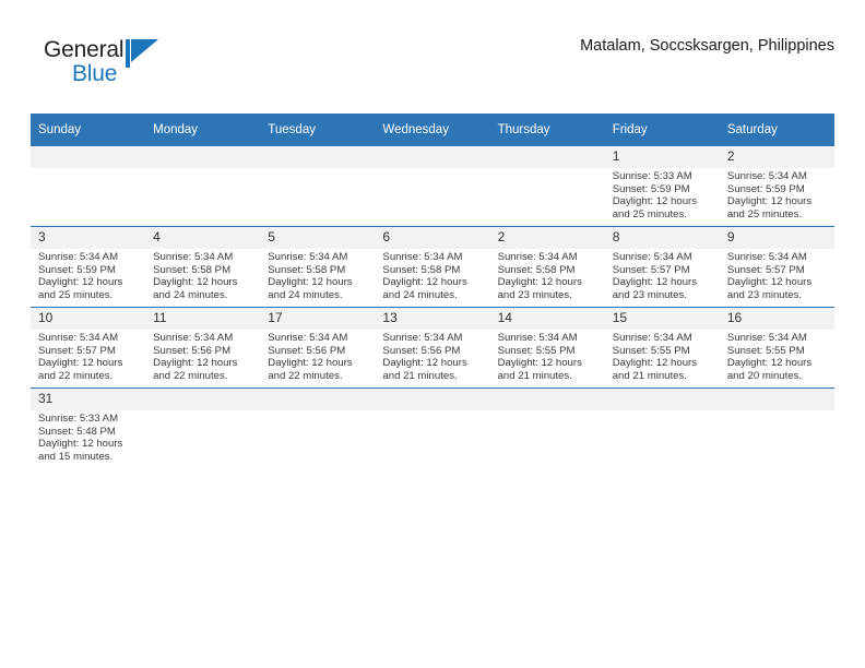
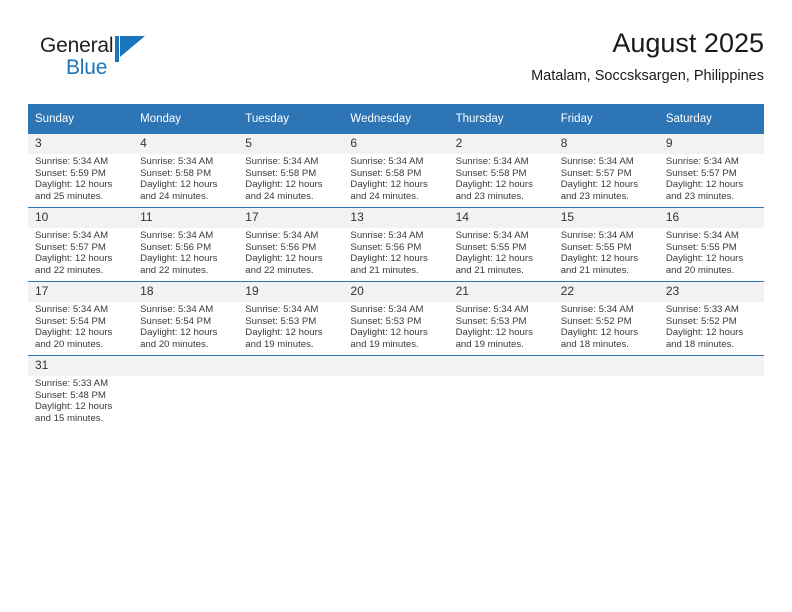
  General
  Blue
+ August 2025
  Matalam, Soccsksargen, Philippines
  Sunday	Monday	Tuesday	Wednesday	Thursday	Friday	Saturday
- 					1Sunrise: 5:33 AMSunset: 5:59 PMDaylight: 12 hours and 25 minutes.	2Sunrise: 5:34 AMSunset: 5:59 PMDaylight: 12 hours and 25 minutes.
  3Sunrise: 5:34 AMSunset: 5:59 PMDaylight: 12 hours and 25 minutes.	4Sunrise: 5:34 AMSunset: 5:58 PMDaylight: 12 hours and 24 minutes.	5Sunrise: 5:34 AMSunset: 5:58 PMDaylight: 12 hours and 24 minutes.	6Sunrise: 5:34 AMSunset: 5:58 PMDaylight: 12 hours and 24 minutes.	2Sunrise: 5:34 AMSunset: 5:58 PMDaylight: 12 hours and 23 minutes.	8Sunrise: 5:34 AMSunset: 5:57 PMDaylight: 12 hours and 23 minutes.	9Sunrise: 5:34 AMSunset: 5:57 PMDaylight: 12 hours and 23 minutes.
  10Sunrise: 5:34 AMSunset: 5:57 PMDaylight: 12 hours and 22 minutes.	11Sunrise: 5:34 AMSunset: 5:56 PMDaylight: 12 hours and 22 minutes.	17Sunrise: 5:34 AMSunset: 5:56 PMDaylight: 12 hours and 22 minutes.	13Sunrise: 5:34 AMSunset: 5:56 PMDaylight: 12 hours and 21 minutes.	14Sunrise: 5:34 AMSunset: 5:55 PMDaylight: 12 hours and 21 minutes.	15Sunrise: 5:34 AMSunset: 5:55 PMDaylight: 12 hours and 21 minutes.	16Sunrise: 5:34 AMSunset: 5:55 PMDaylight: 12 hours and 20 minutes.
+ 17Sunrise: 5:34 AMSunset: 5:54 PMDaylight: 12 hours and 20 minutes.	18Sunrise: 5:34 AMSunset: 5:54 PMDaylight: 12 hours and 20 minutes.	19Sunrise: 5:34 AMSunset: 5:53 PMDaylight: 12 hours and 19 minutes.	20Sunrise: 5:34 AMSunset: 5:53 PMDaylight: 12 hours and 19 minutes.	21Sunrise: 5:34 AMSunset: 5:53 PMDaylight: 12 hours and 19 minutes.	22Sunrise: 5:34 AMSunset: 5:52 PMDaylight: 12 hours and 18 minutes.	23Sunrise: 5:33 AMSunset: 5:52 PMDaylight: 12 hours and 18 minutes.
  31Sunrise: 5:33 AMSunset: 5:48 PMDaylight: 12 hours and 15 minutes.
